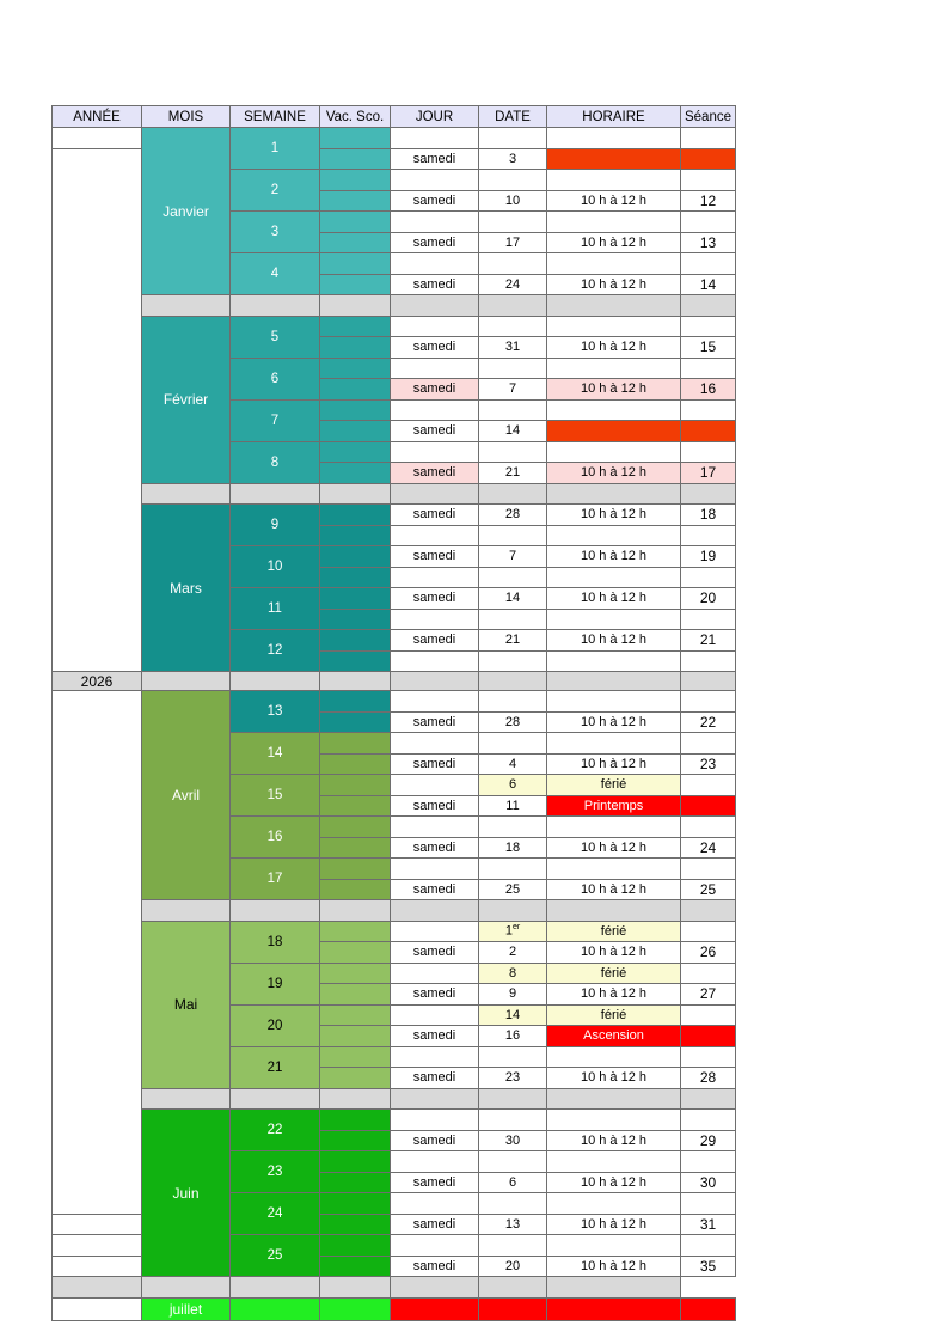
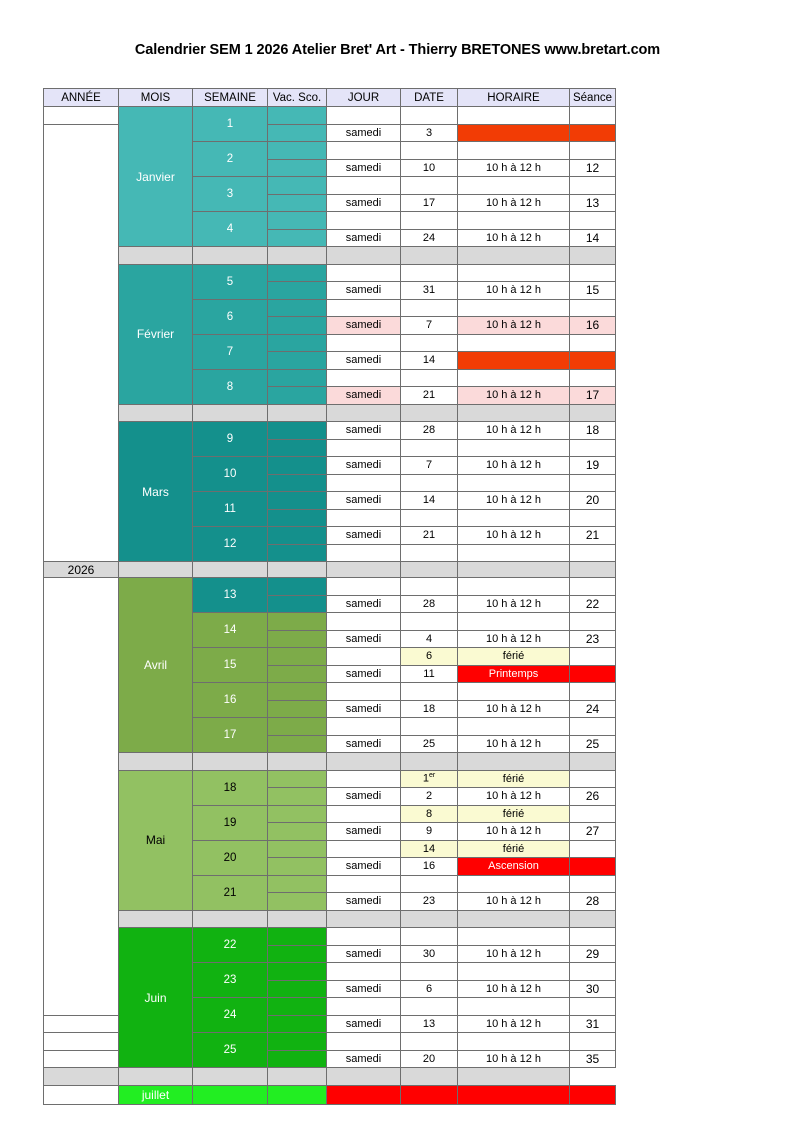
+ Calendrier SEM 1 2026 Atelier Bret' Art - Thierry BRETONES www.bretart.com
  ANNÉE	MOIS	SEMAINE	Vac. Sco.	JOUR	DATE	HORAIRE	Séance
  	Janvier	1
  		samedi	3
  2
  	samedi	10	10 h à 12 h	12
  3
  	samedi	17	10 h à 12 h	13
  4
  	samedi	24	10 h à 12 h	14
  Février	5
  	samedi	31	10 h à 12 h	15
  6
  	samedi	7	10 h à 12 h	16
  7
  	samedi	14
  8
  	samedi	21	10 h à 12 h	17
  Mars	9		samedi	28	10 h à 12 h	18
  10		samedi	7	10 h à 12 h	19
  11		samedi	14	10 h à 12 h	20
  12		samedi	21	10 h à 12 h	21
  2026
  	Avril	13
  	samedi	28	10 h à 12 h	22
  14
  	samedi	4	10 h à 12 h	23
  15			6	férié
  	samedi	11	Printemps
  16
  	samedi	18	10 h à 12 h	24
  17
  	samedi	25	10 h à 12 h	25
  Mai	18			1	férié
  	samedi	2	10 h à 12 h	26
  19			8	férié
  	samedi	9	10 h à 12 h	27
  20			14	férié
  	samedi	16	Ascension
  21
  	samedi	23	10 h à 12 h	28
  Juin	22
  	samedi	30	10 h à 12 h	29
  23
  	samedi	6	10 h à 12 h	30
  24
  		samedi	13	10 h à 12 h	31
  	25
  		samedi	20	10 h à 12 h	35
  	juillet
